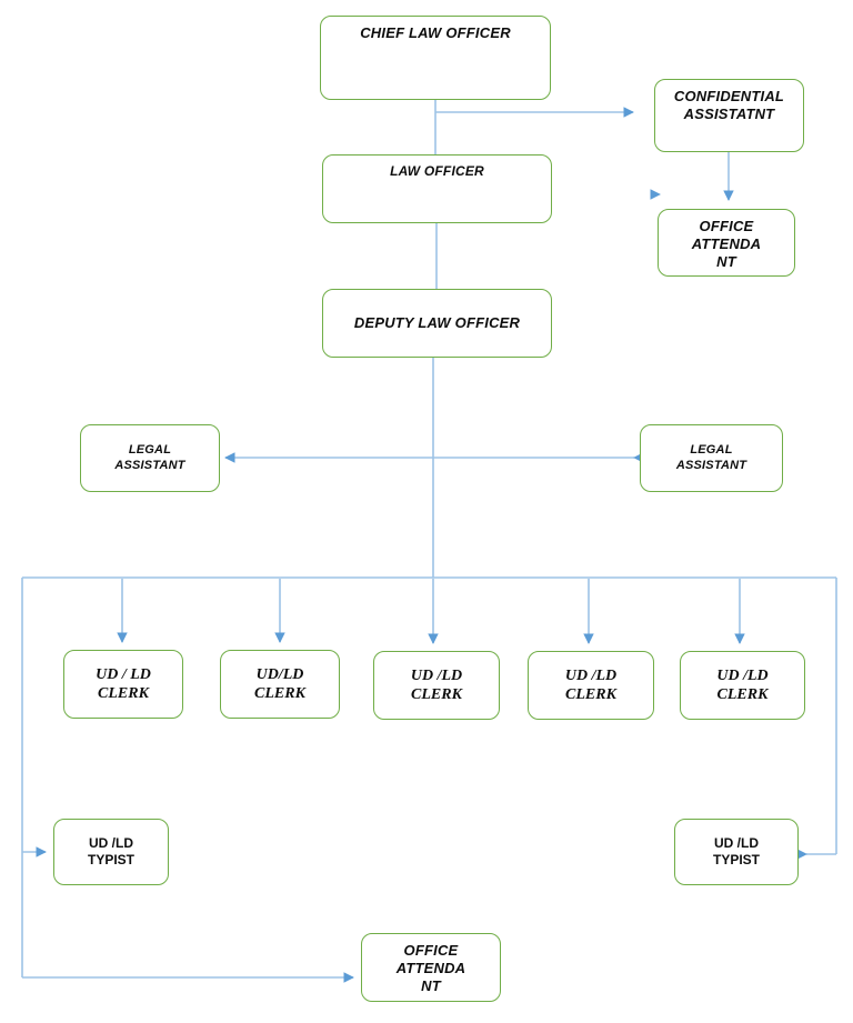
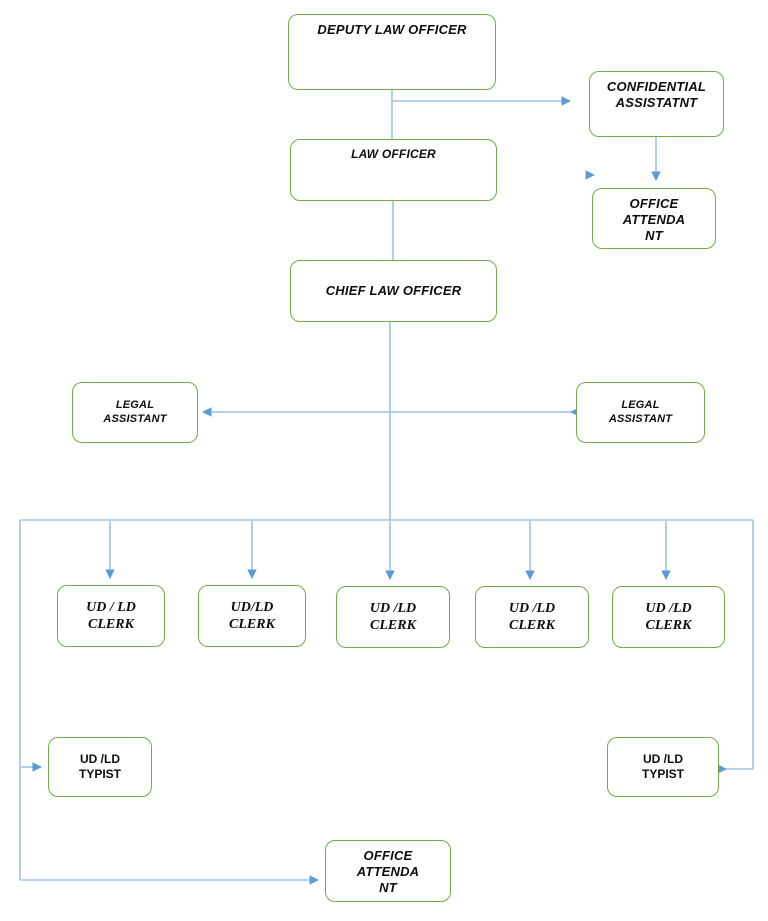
- CHIEF LAW OFFICER
+ DEPUTY LAW OFFICER
  CONFIDENTIAL
  ASSISTATNT
  LAW OFFICER
  OFFICE
  ATTENDA
  NT
- DEPUTY LAW OFFICER
+ CHIEF LAW OFFICER
  LEGAL
  ASSISTANT
  LEGAL
  ASSISTANT
  UD / LD
  CLERK
  UD/LD
  CLERK
  UD /LD
  CLERK
  UD /LD
  CLERK
  UD /LD
  CLERK
  UD /LD
  TYPIST
  UD /LD
  TYPIST
  OFFICE
  ATTENDA
  NT
